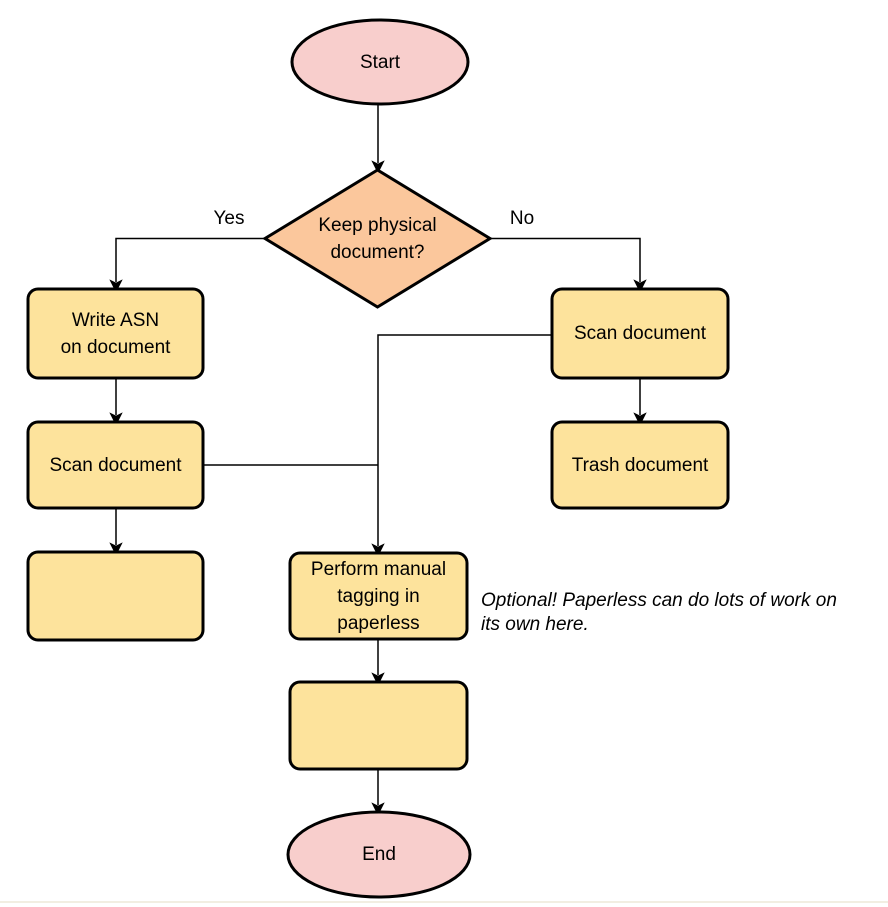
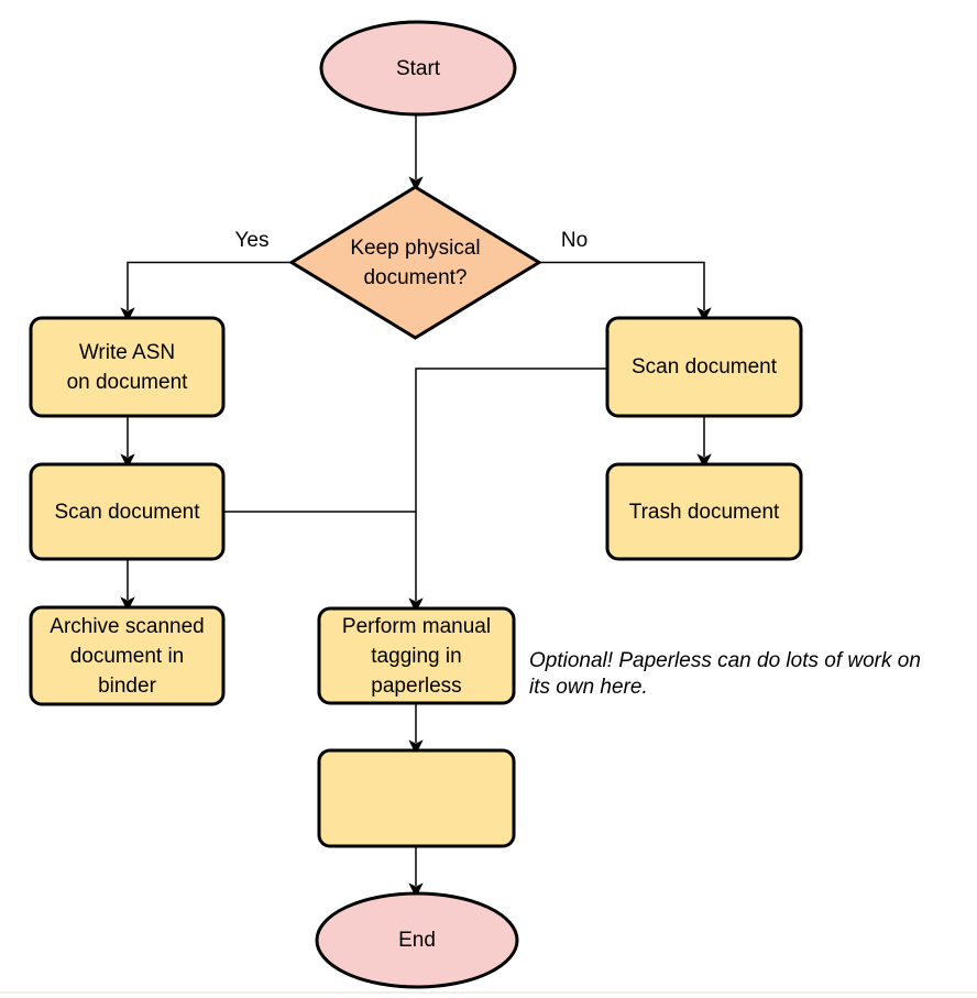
  Start
  Keep physical
  document?
  Write ASN
  on document
  Scan document
+ Archive scanned
+ document in
+ binder
  Scan document
  Trash document
  Perform manual
  tagging in
  paperless
  End
  Yes
  No
  Optional! Paperless can do lots of work on
  its own here.
